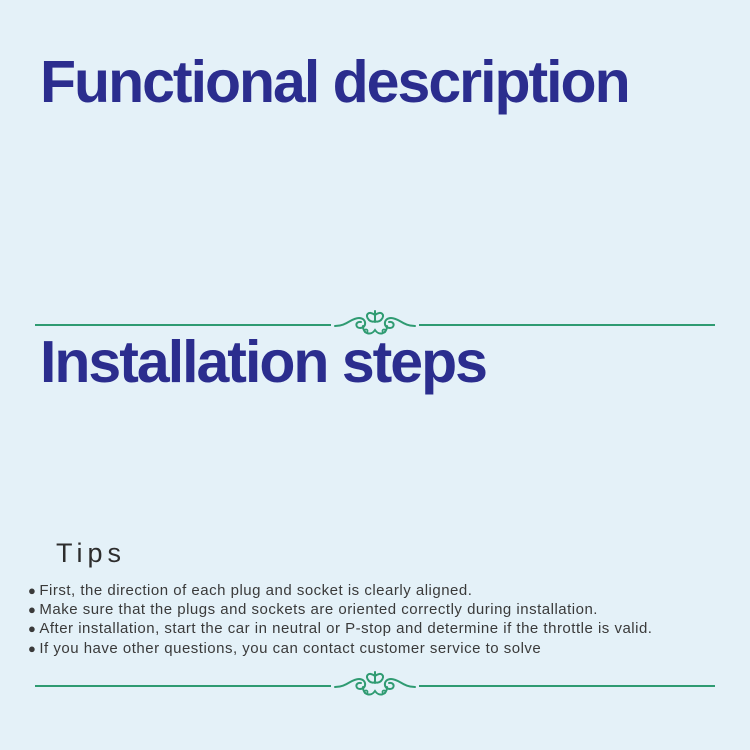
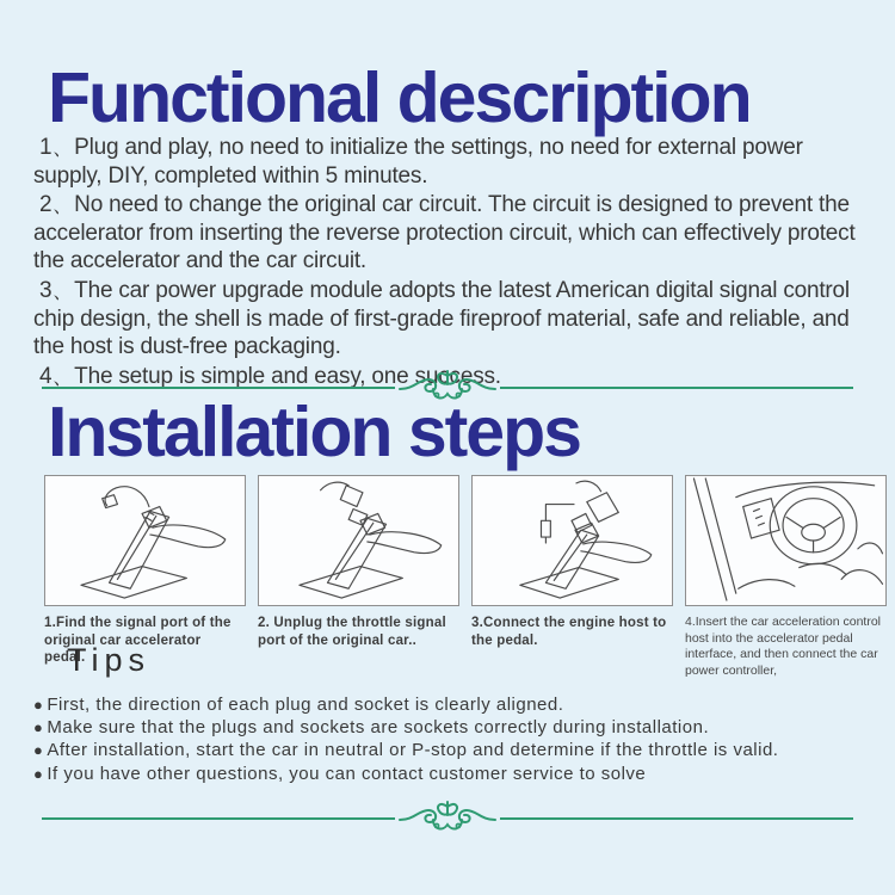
  Functional description
+ 1、Plug and play, no need to initialize the settings, no need for external power supply, DIY, completed within 5 minutes.
+ 2、No need to change the original car circuit. The circuit is designed to prevent the accelerator from inserting the reverse protection circuit, which can effectively protect the accelerator and the car circuit.
+ 3、The car power upgrade module adopts the latest American digital signal control chip design, the shell is made of first-grade fireproof material, safe and reliable, and the host is dust-free packaging.
+ 4、The setup is simple and easy, one success.
  Installation steps
+ 1.Find the signal port of the original car accelerator pedal.
+ 2. Unplug the throttle signal port of the original car..
+ 3.Connect the engine host to the pedal.
+ 4.Insert the car acceleration control host into the accelerator pedal interface, and then connect the car power controller,
  Tips
  ● First, the direction of each plug and socket is clearly aligned.
- ● Make sure that the plugs and sockets are oriented correctly during installation.
+ ● Make sure that the plugs and sockets are sockets correctly during installation.
  ● After installation, start the car in neutral or P-stop and determine if the throttle is valid.
  ● If you have other questions, you can contact customer service to solve
